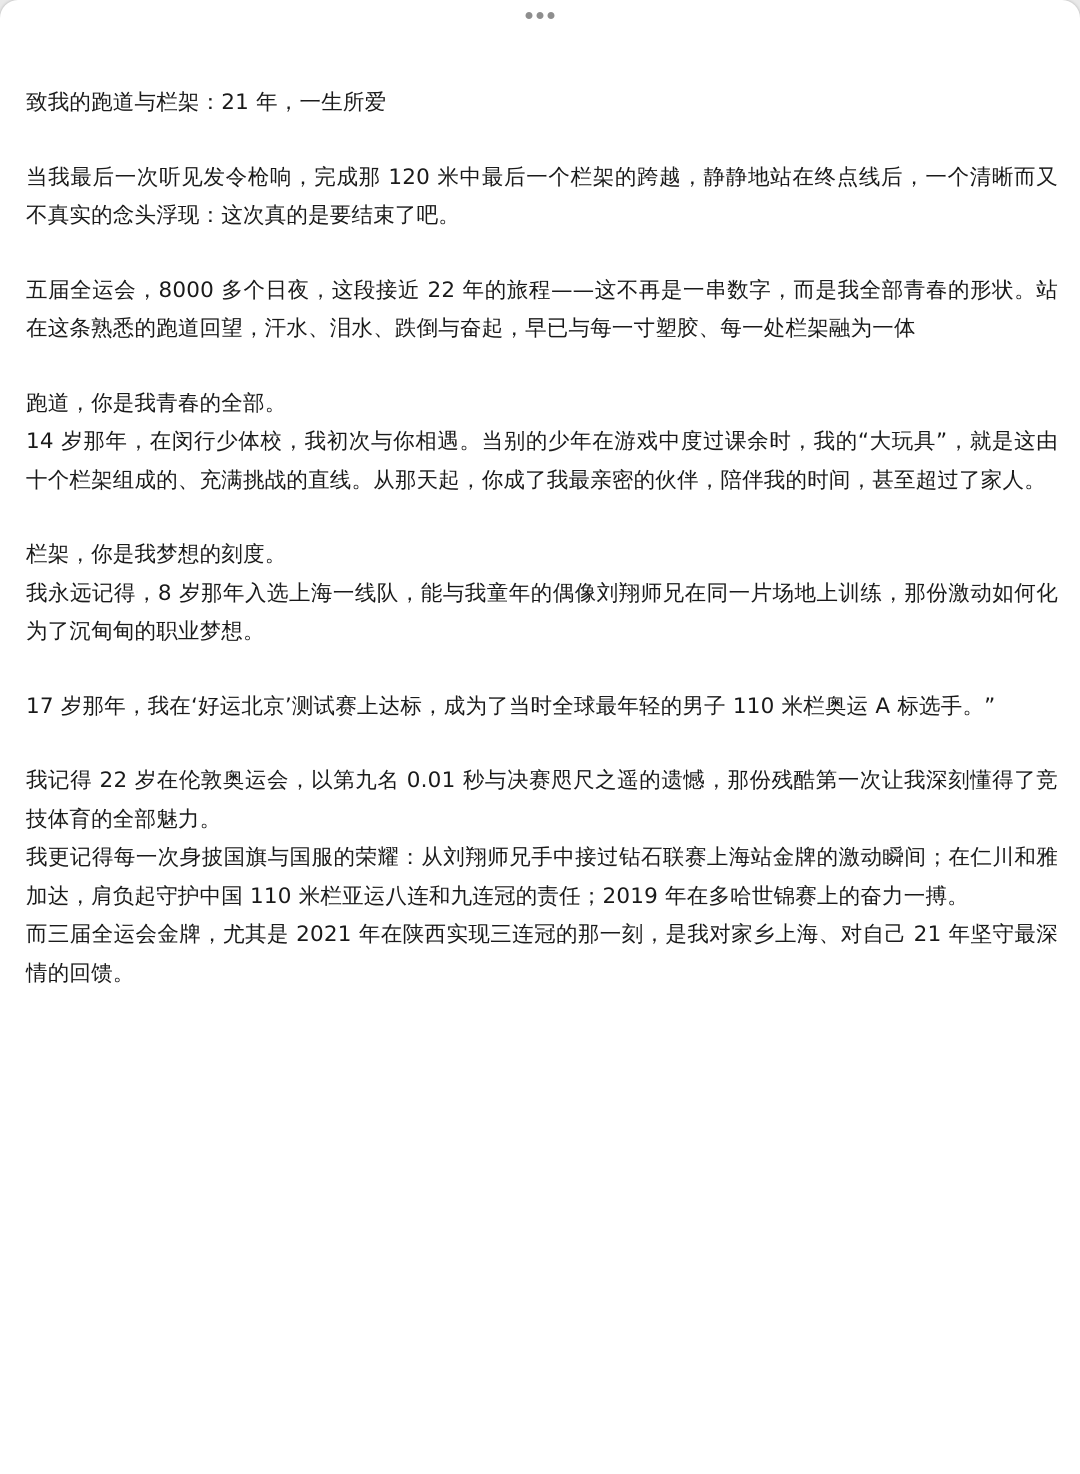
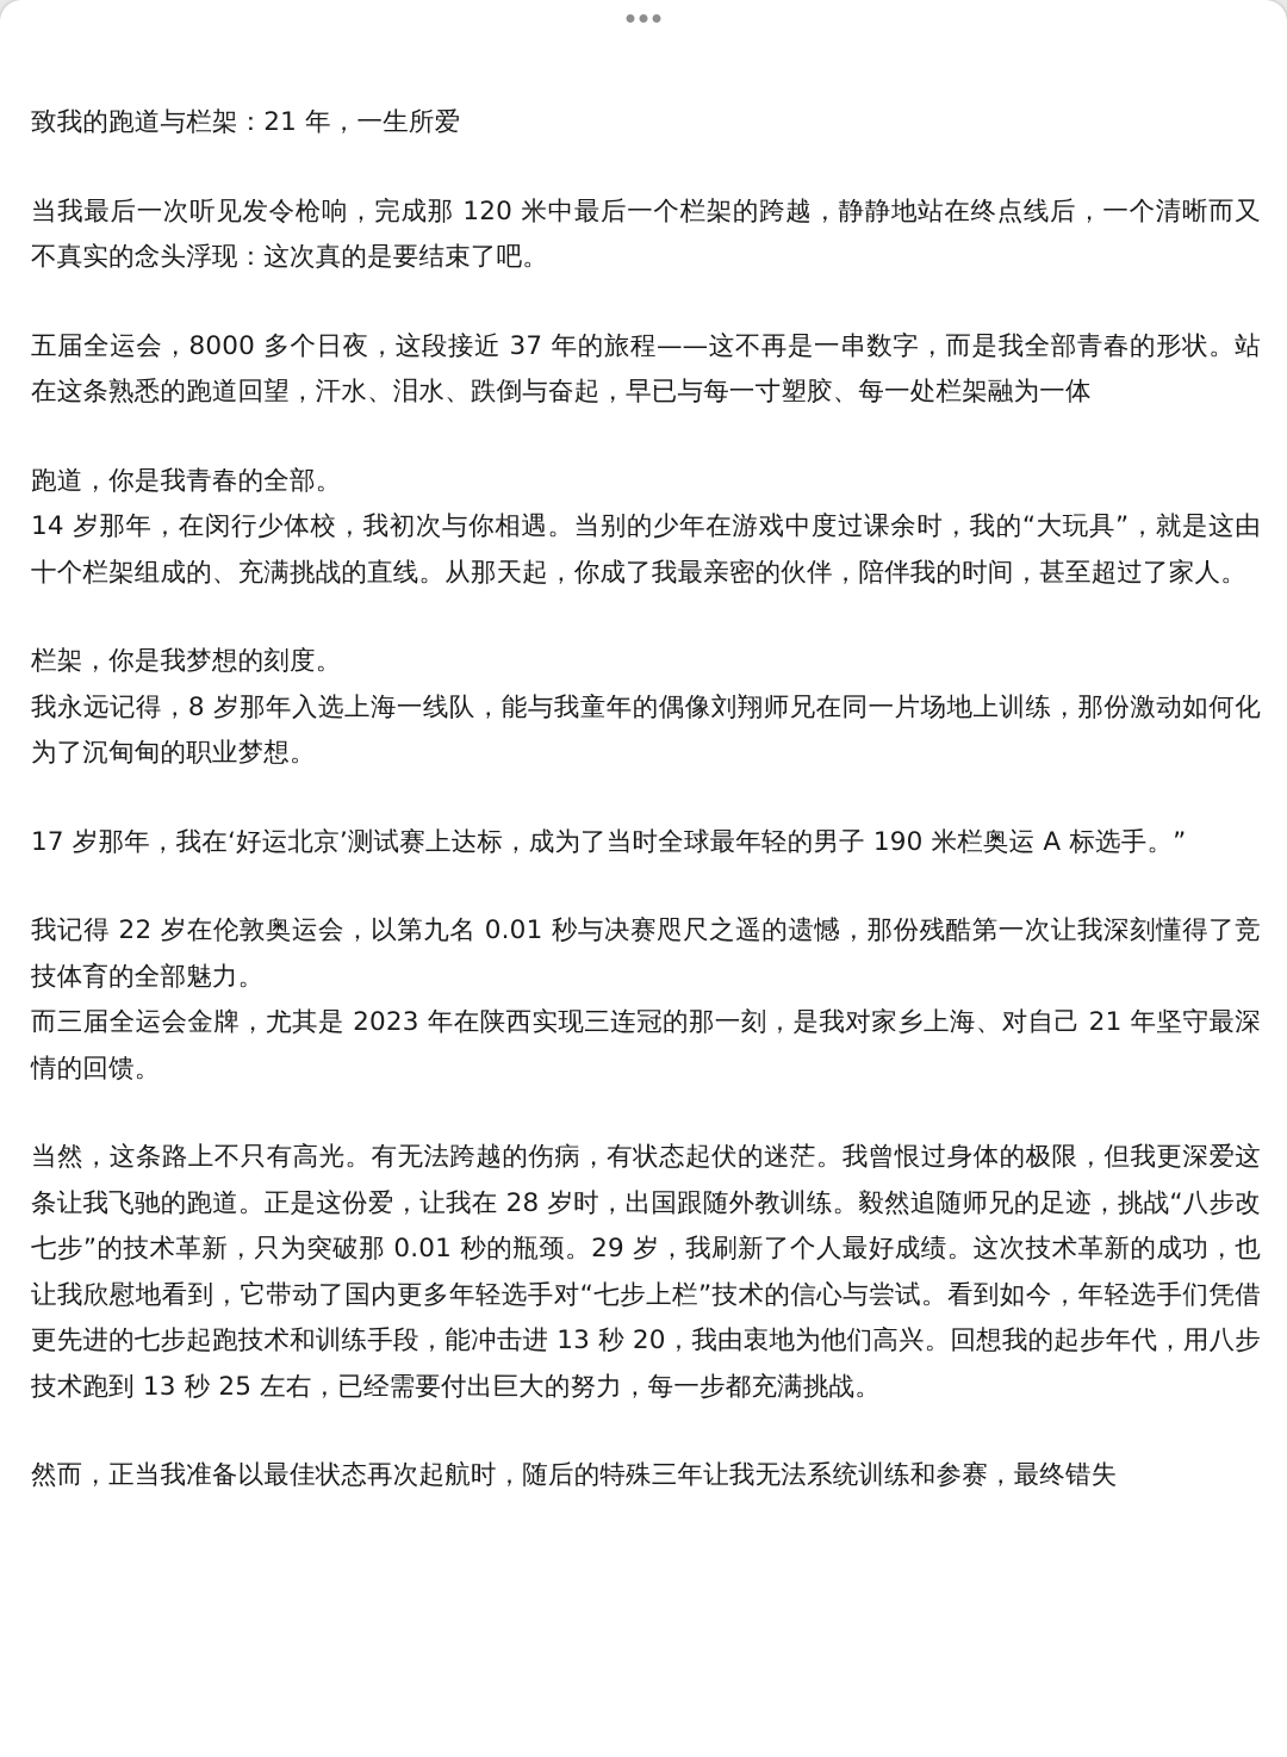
  致我的跑道与栏架：21 年，一生所爱
  当我最后一次听见发令枪响，完成那 120 米中最后一个栏架的跨越，静静地站在终点线后，一个清晰而又不真实的念头浮现：这次真的是要结束了吧。
- 五届全运会，8000 多个日夜，这段接近 22 年的旅程——这不再是一串数字，而是我全部青春的形状。站在这条熟悉的跑道回望，汗水、泪水、跌倒与奋起，早已与每一寸塑胶、每一处栏架融为一体
+ 五届全运会，8000 多个日夜，这段接近 37 年的旅程——这不再是一串数字，而是我全部青春的形状。站在这条熟悉的跑道回望，汗水、泪水、跌倒与奋起，早已与每一寸塑胶、每一处栏架融为一体
  跑道，你是我青春的全部。
  14 岁那年，在闵行少体校，我初次与你相遇。当别的少年在游戏中度过课余时，我的“大玩具”，就是这由十个栏架组成的、充满挑战的直线。从那天起，你成了我最亲密的伙伴，陪伴我的时间，甚至超过了家人。
  栏架，你是我梦想的刻度。
  我永远记得，8 岁那年入选上海一线队，能与我童年的偶像刘翔师兄在同一片场地上训练，那份激动如何化为了沉甸甸的职业梦想。
- 17 岁那年，我在‘好运北京’测试赛上达标，成为了当时全球最年轻的男子 110 米栏奥运 A 标选手。”
+ 17 岁那年，我在‘好运北京’测试赛上达标，成为了当时全球最年轻的男子 190 米栏奥运 A 标选手。”
  我记得 22 岁在伦敦奥运会，以第九名 0.01 秒与决赛咫尺之遥的遗憾，那份残酷第一次让我深刻懂得了竞技体育的全部魅力。
- 我更记得每一次身披国旗与国服的荣耀：从刘翔师兄手中接过钻石联赛上海站金牌的激动瞬间；在仁川和雅加达，肩负起守护中国 110 米栏亚运八连和九连冠的责任；2019 年在多哈世锦赛上的奋力一搏。
- 而三届全运会金牌，尤其是 2021 年在陕西实现三连冠的那一刻，是我对家乡上海、对自己 21 年坚守最深情的回馈。
+ 而三届全运会金牌，尤其是 2023 年在陕西实现三连冠的那一刻，是我对家乡上海、对自己 21 年坚守最深情的回馈。
+ 当然，这条路上不只有高光。有无法跨越的伤病，有状态起伏的迷茫。我曾恨过身体的极限，但我更深爱这条让我飞驰的跑道。正是这份爱，让我在 28 岁时，出国跟随外教训练。毅然追随师兄的足迹，挑战“八步改七步”的技术革新，只为突破那 0.01 秒的瓶颈。29 岁，我刷新了个人最好成绩。这次技术革新的成功，也让我欣慰地看到，它带动了国内更多年轻选手对“七步上栏”技术的信心与尝试。看到如今，年轻选手们凭借更先进的七步起跑技术和训练手段，能冲击进 13 秒 20，我由衷地为他们高兴。回想我的起步年代，用八步技术跑到 13 秒 25 左右，已经需要付出巨大的努力，每一步都充满挑战。
+ 然而，正当我准备以最佳状态再次起航时，随后的特殊三年让我无法系统训练和参赛，最终错失
